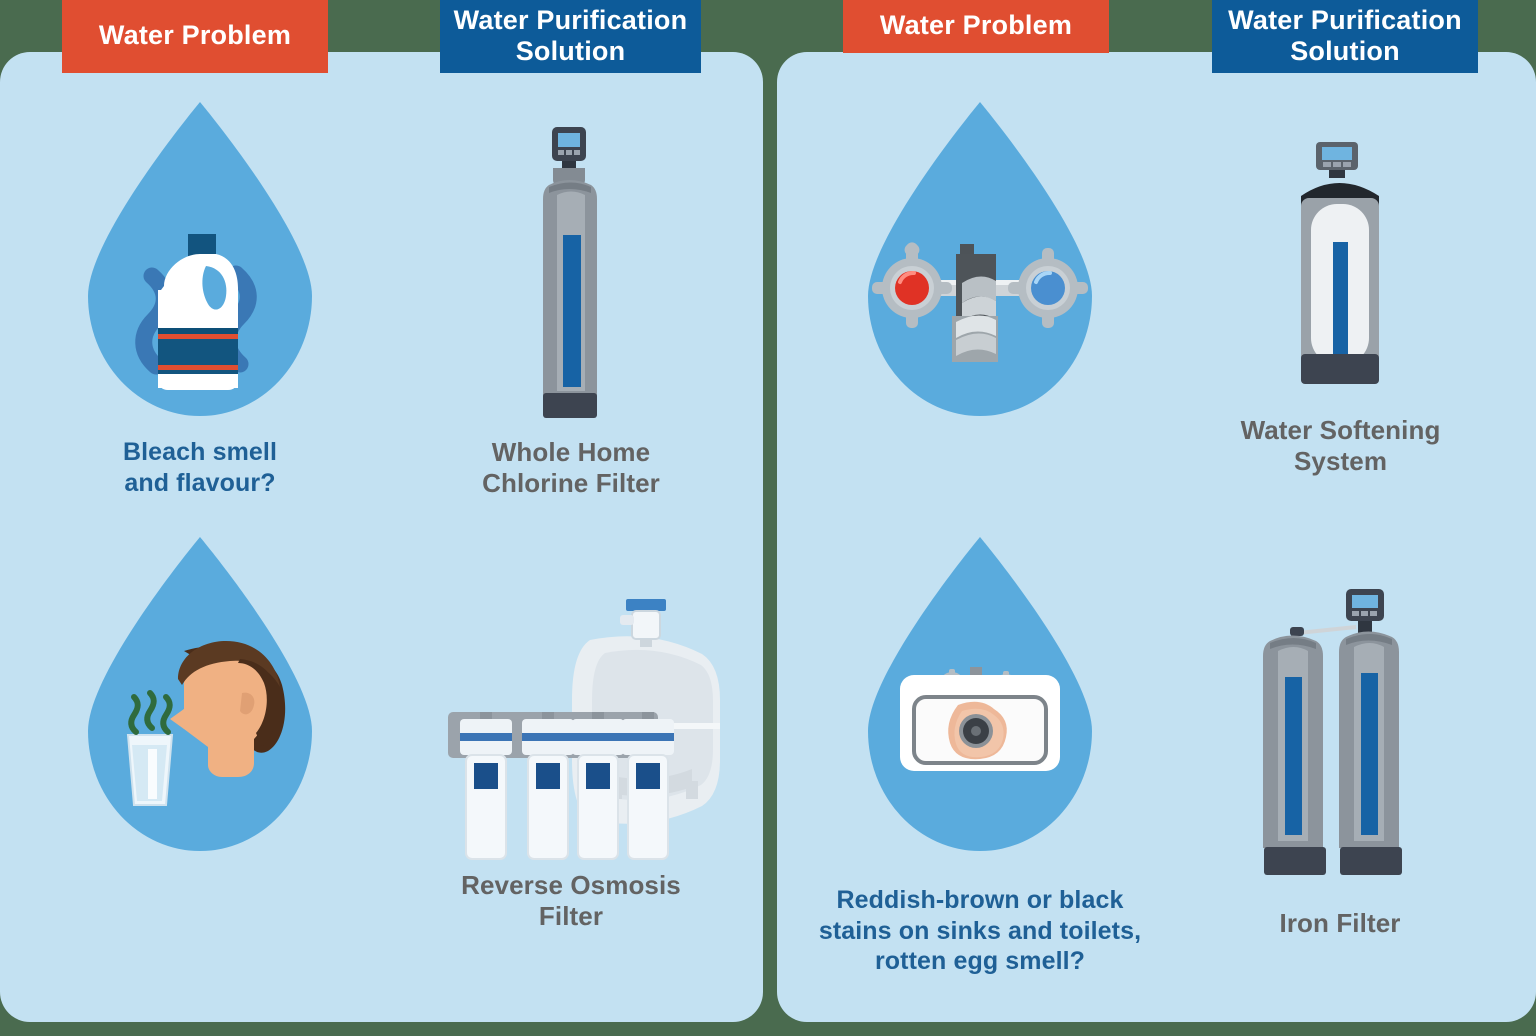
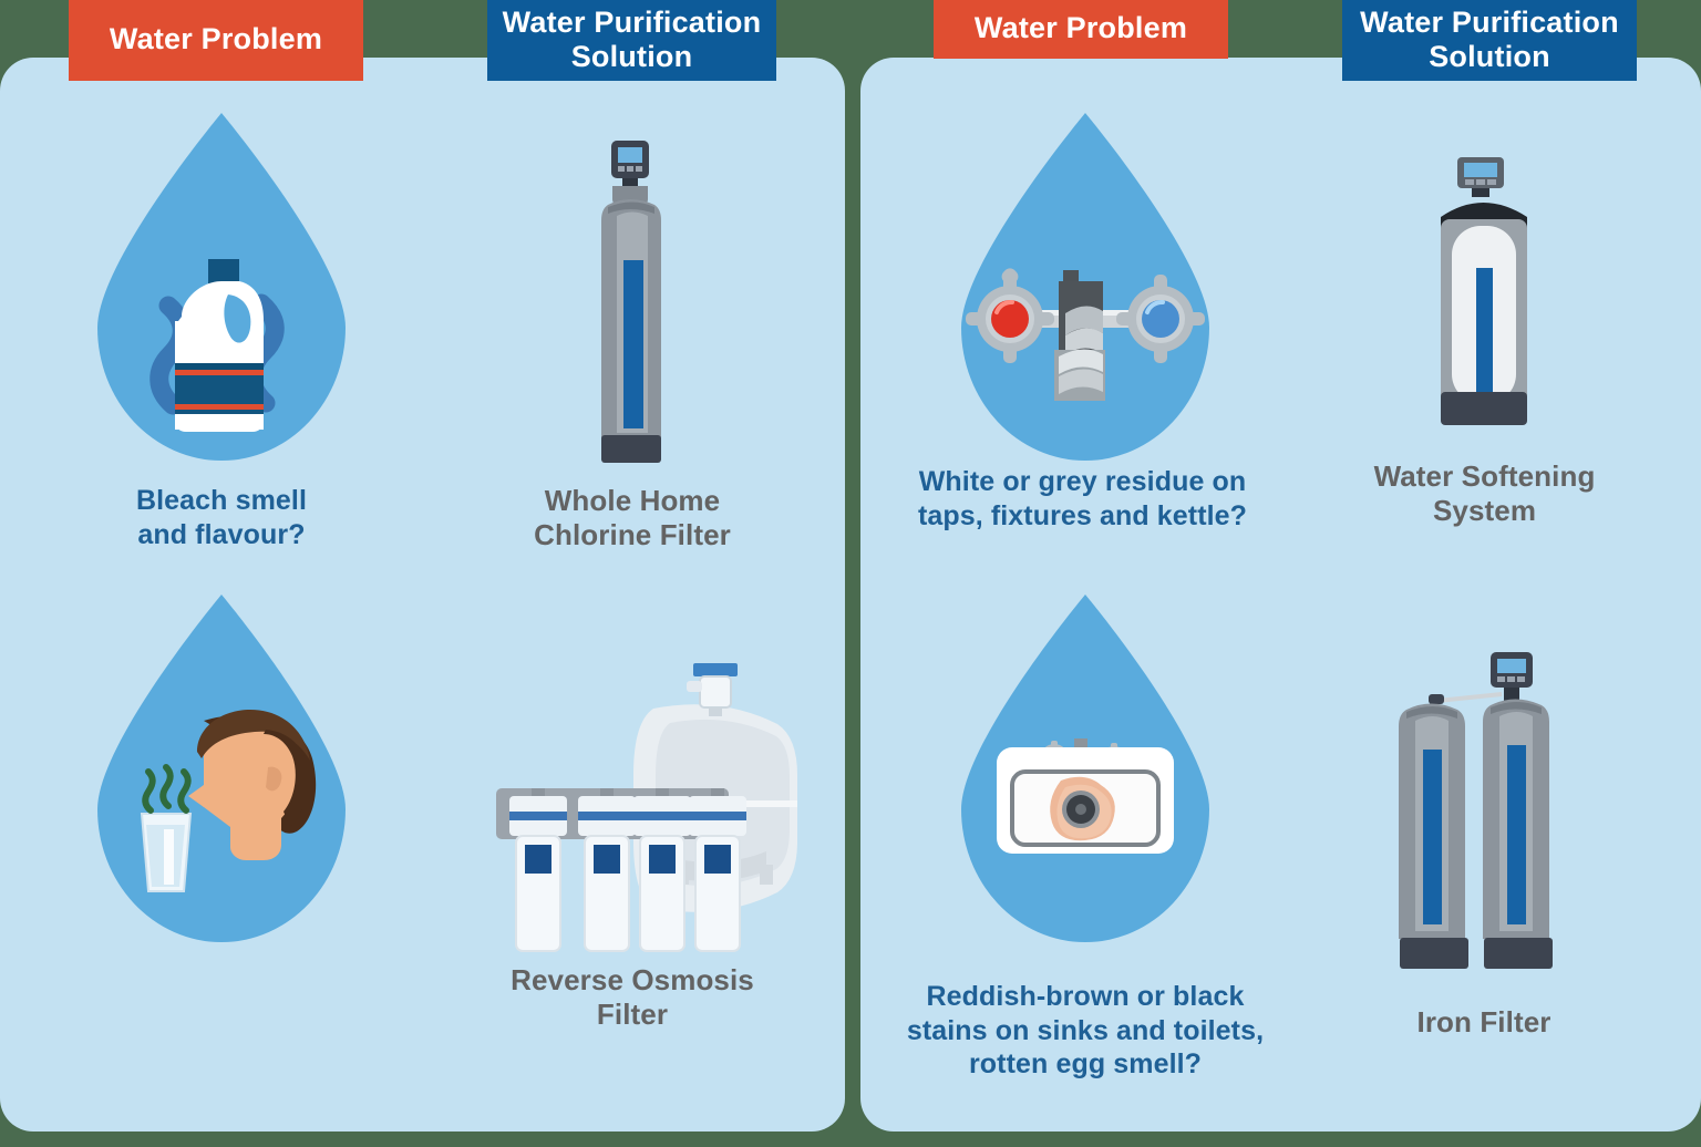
  Water Problem
  Water Purification Solution
  Bleach smell
  and flavour?
  Whole Home
  Chlorine Filter
  Reverse Osmosis
  Filter
  Water Problem
  Water Purification Solution
+ White or grey residue on
+ taps, fixtures and kettle?
  Water Softening
  System
  Reddish-brown or black
  stains on sinks and toilets,
  rotten egg smell?
  Iron Filter
